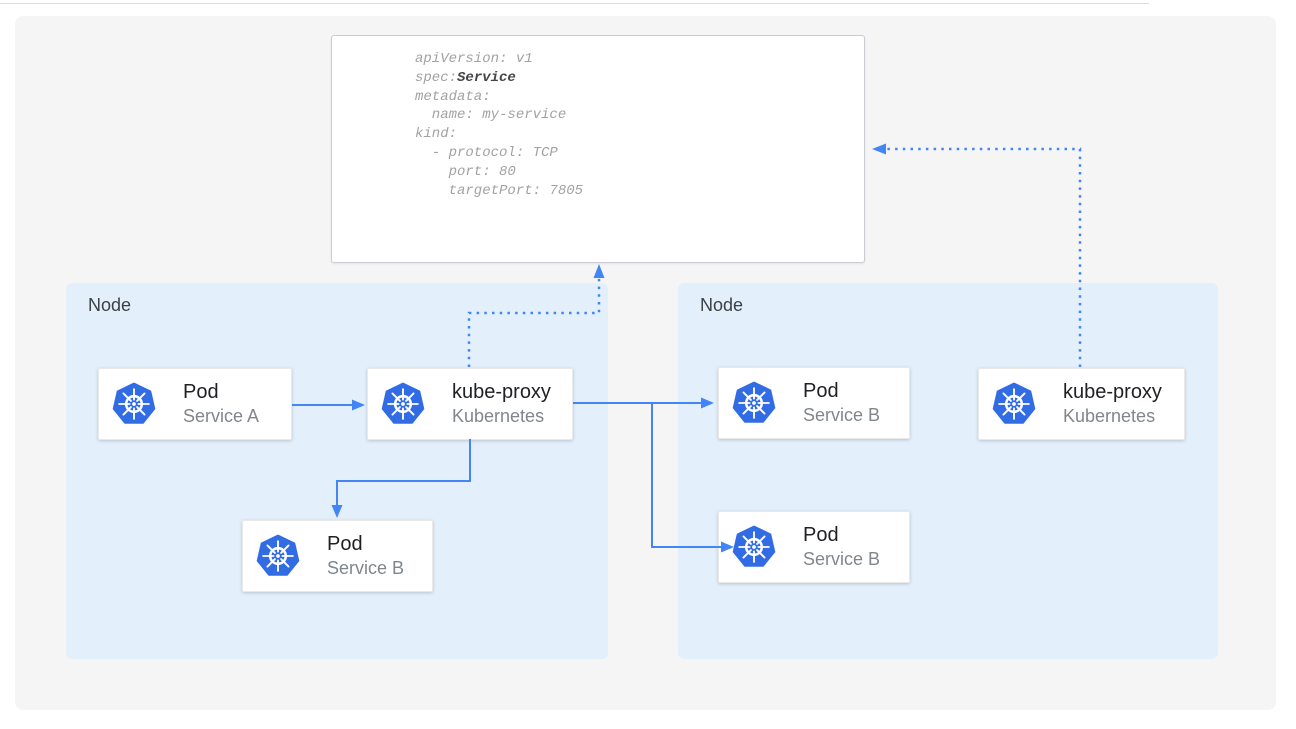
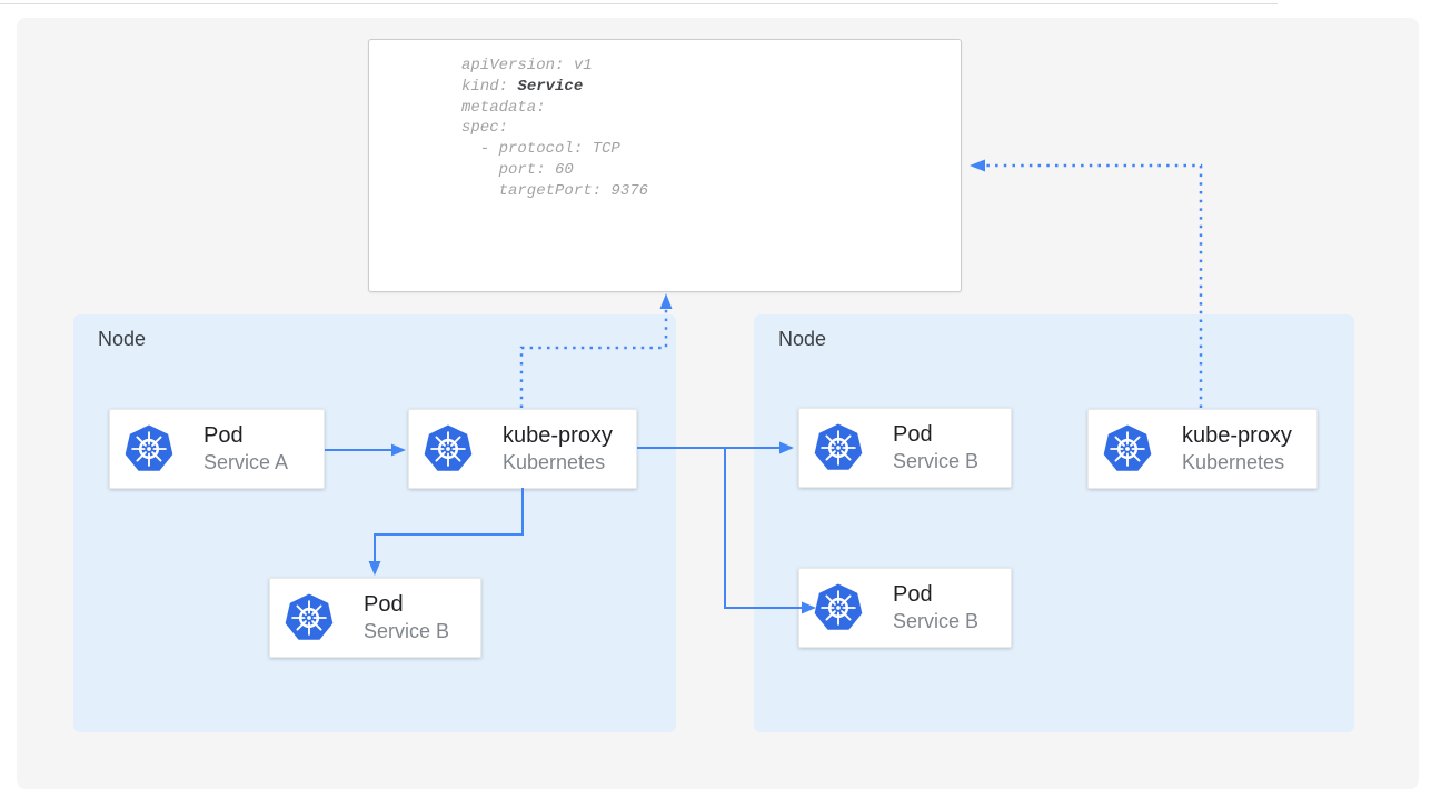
  Node
  Node
  apiVersion: v1
- spec:Service
+ kind: Service
  metadata:
- name: my-service
- kind:
+ spec:
  - protocol: TCP
- port: 80
+ port: 60
- targetPort: 7805
+ targetPort: 9376
  Pod
  Service A
  kube-proxy
  Kubernetes
  Pod
  Service B
  Pod
  Service B
  Pod
  Service B
  kube-proxy
  Kubernetes
